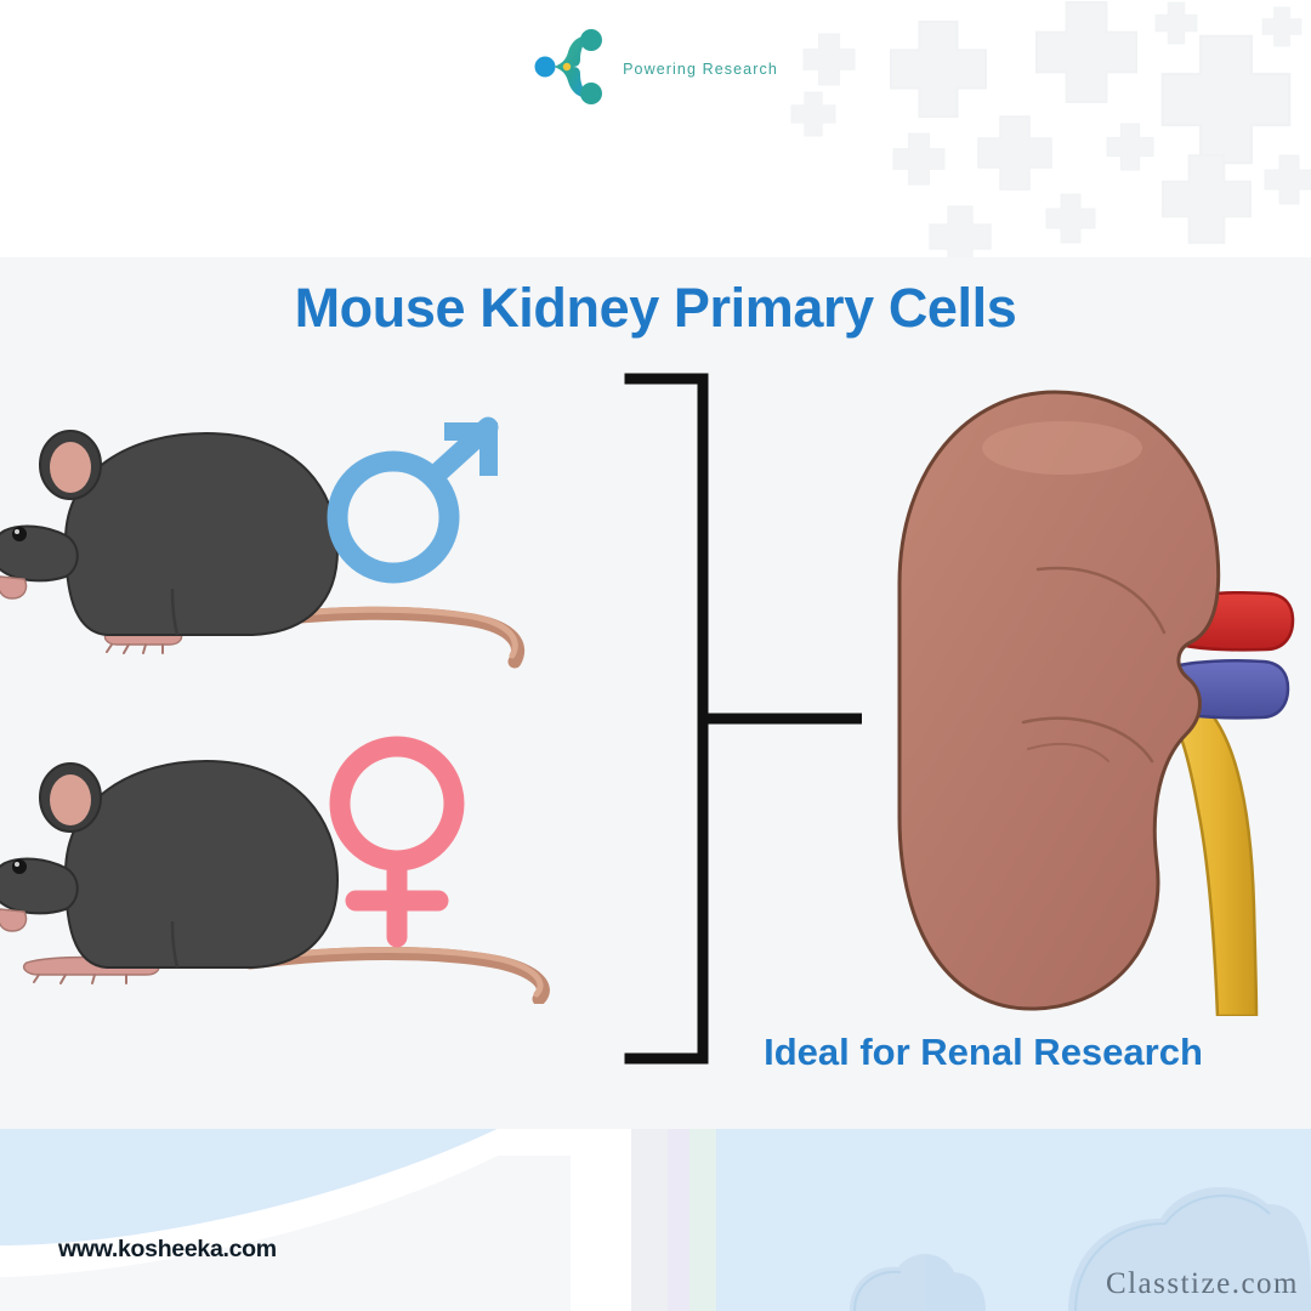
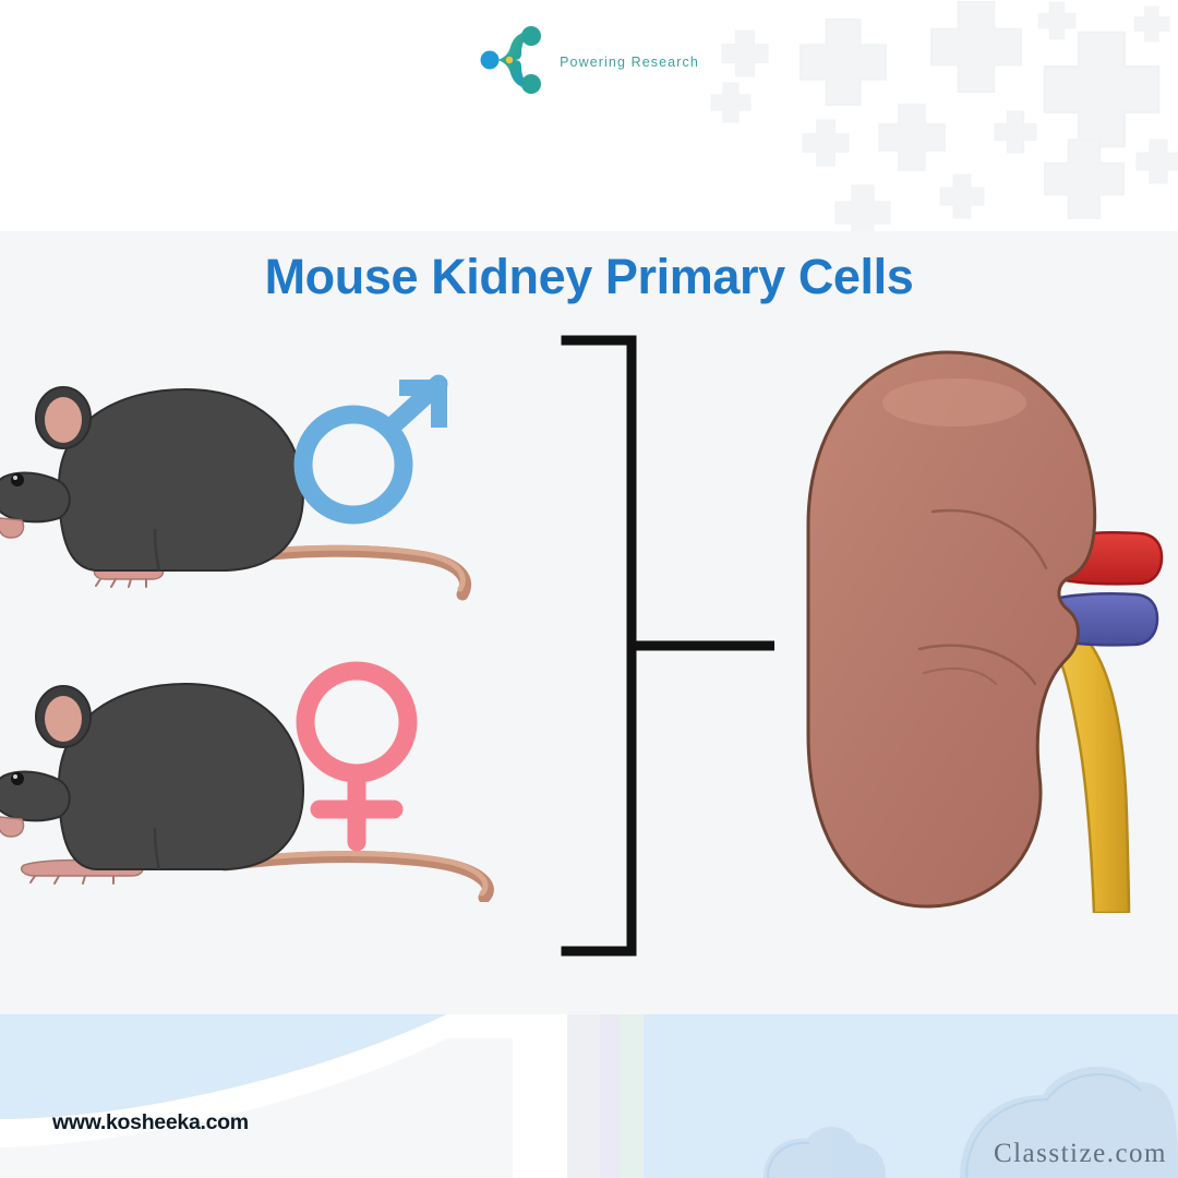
  Powering Research
  Mouse Kidney Primary Cells
- Ideal for Renal Research
  www.kosheeka.com
  Classtize.com
